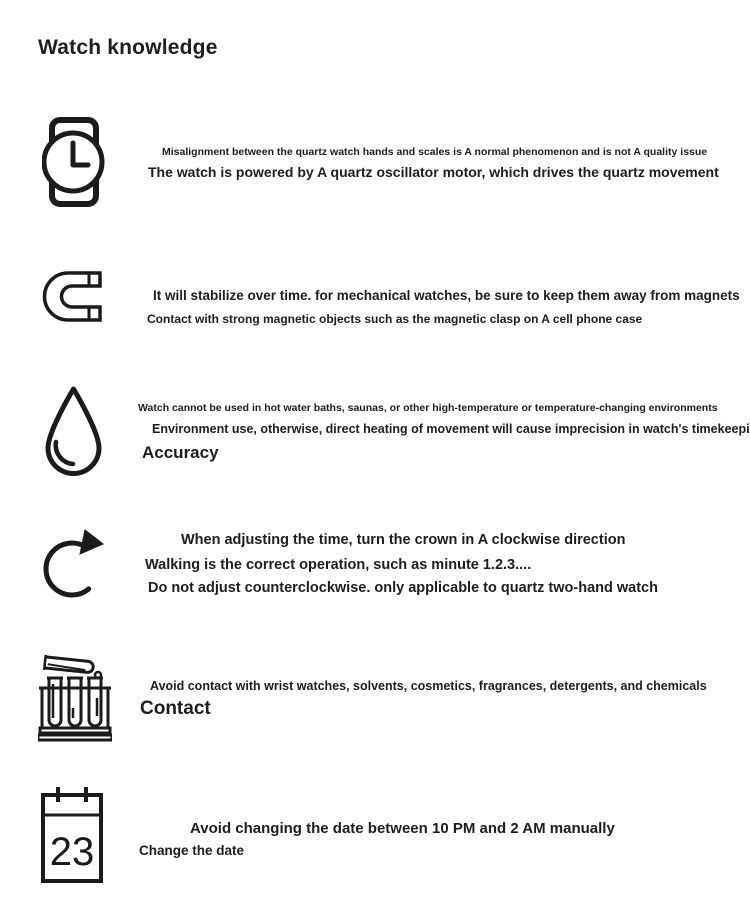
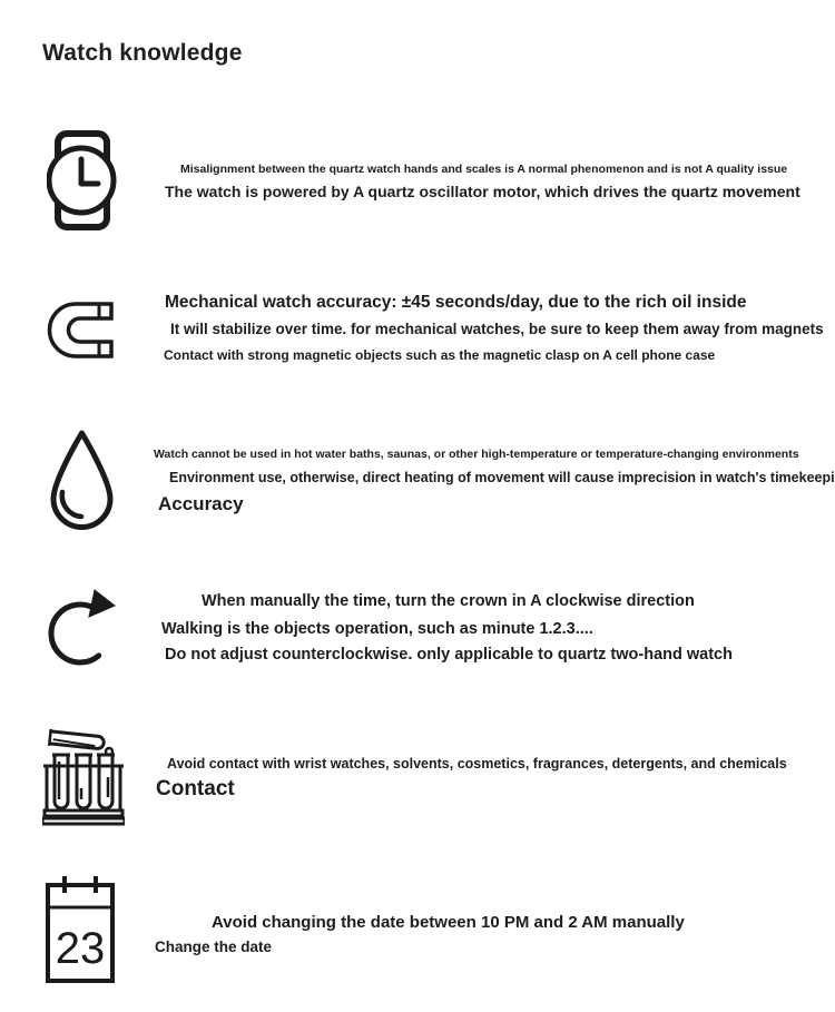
  Watch knowledge
  Misalignment between the quartz watch hands and scales is A normal phenomenon and is not A quality issue
  The watch is powered by A quartz oscillator motor, which drives the quartz movement
+ Mechanical watch accuracy: ±45 seconds/day, due to the rich oil inside
  It will stabilize over time. for mechanical watches, be sure to keep them away from magnets
  Contact with strong magnetic objects such as the magnetic clasp on A cell phone case
  Watch cannot be used in hot water baths, saunas, or other high-temperature or temperature-changing environments
  Environment use, otherwise, direct heating of movement will cause imprecision in watch's timekeepi
  Accuracy
- When adjusting the time, turn the crown in A clockwise direction
+ When manually the time, turn the crown in A clockwise direction
- Walking is the correct operation, such as minute 1.2.3....
+ Walking is the objects operation, such as minute 1.2.3....
  Do not adjust counterclockwise. only applicable to quartz two-hand watch
  Avoid contact with wrist watches, solvents, cosmetics, fragrances, detergents, and chemicals
  Contact
  23
  Avoid changing the date between 10 PM and 2 AM manually
  Change the date
